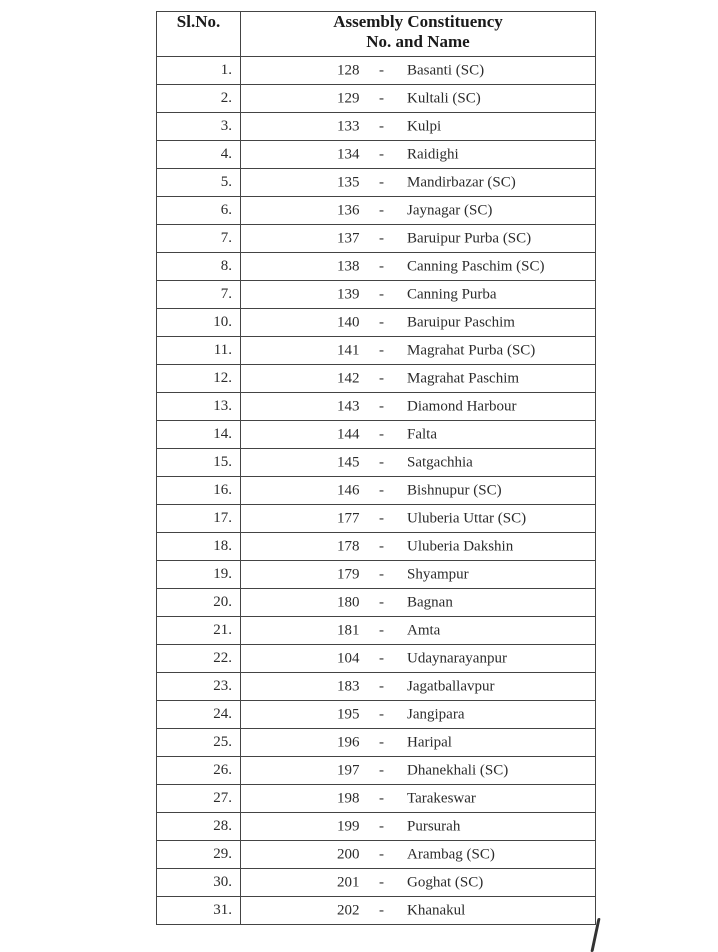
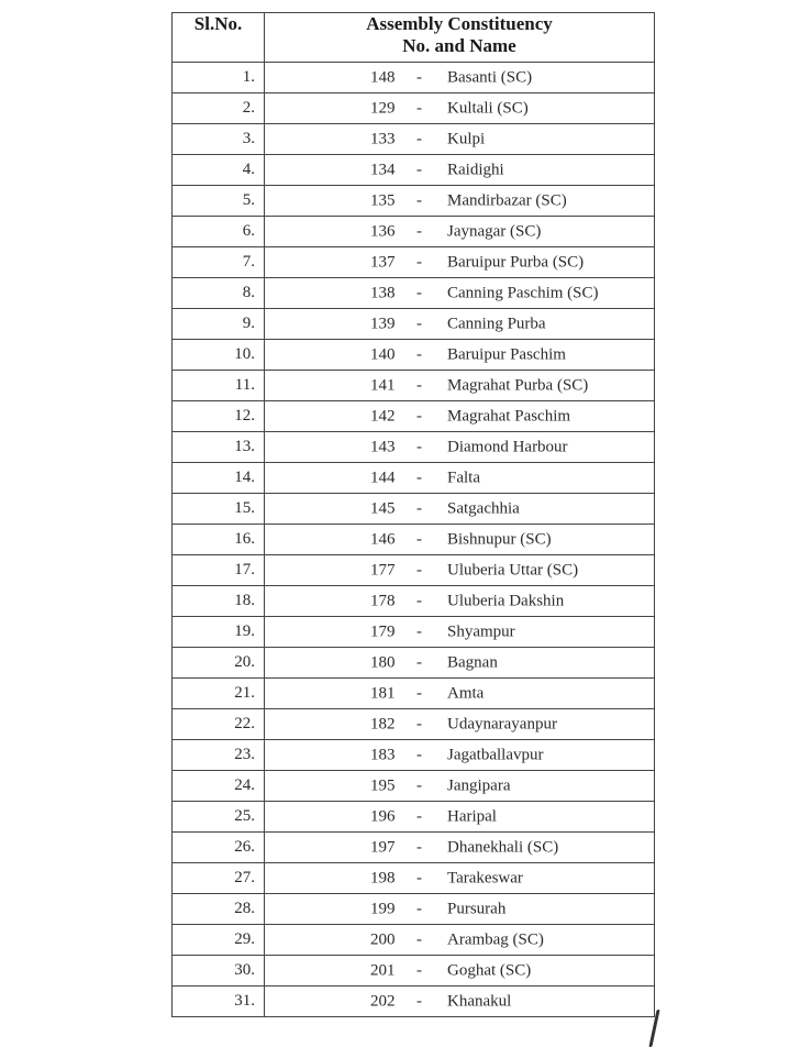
  Sl.No.	Assembly Constituency No. and Name
- 1.	128 - Basanti (SC)
+ 1.	148 - Basanti (SC)
  2.	129 - Kultali (SC)
  3.	133 - Kulpi
  4.	134 - Raidighi
  5.	135 - Mandirbazar (SC)
  6.	136 - Jaynagar (SC)
  7.	137 - Baruipur Purba (SC)
  8.	138 - Canning Paschim (SC)
- 7.	139 - Canning Purba
+ 9.	139 - Canning Purba
  10.	140 - Baruipur Paschim
  11.	141 - Magrahat Purba (SC)
  12.	142 - Magrahat Paschim
  13.	143 - Diamond Harbour
  14.	144 - Falta
  15.	145 - Satgachhia
  16.	146 - Bishnupur (SC)
  17.	177 - Uluberia Uttar (SC)
  18.	178 - Uluberia Dakshin
  19.	179 - Shyampur
  20.	180 - Bagnan
  21.	181 - Amta
- 22.	104 - Udaynarayanpur
+ 22.	182 - Udaynarayanpur
  23.	183 - Jagatballavpur
  24.	195 - Jangipara
  25.	196 - Haripal
  26.	197 - Dhanekhali (SC)
  27.	198 - Tarakeswar
  28.	199 - Pursurah
  29.	200 - Arambag (SC)
  30.	201 - Goghat (SC)
  31.	202 - Khanakul
